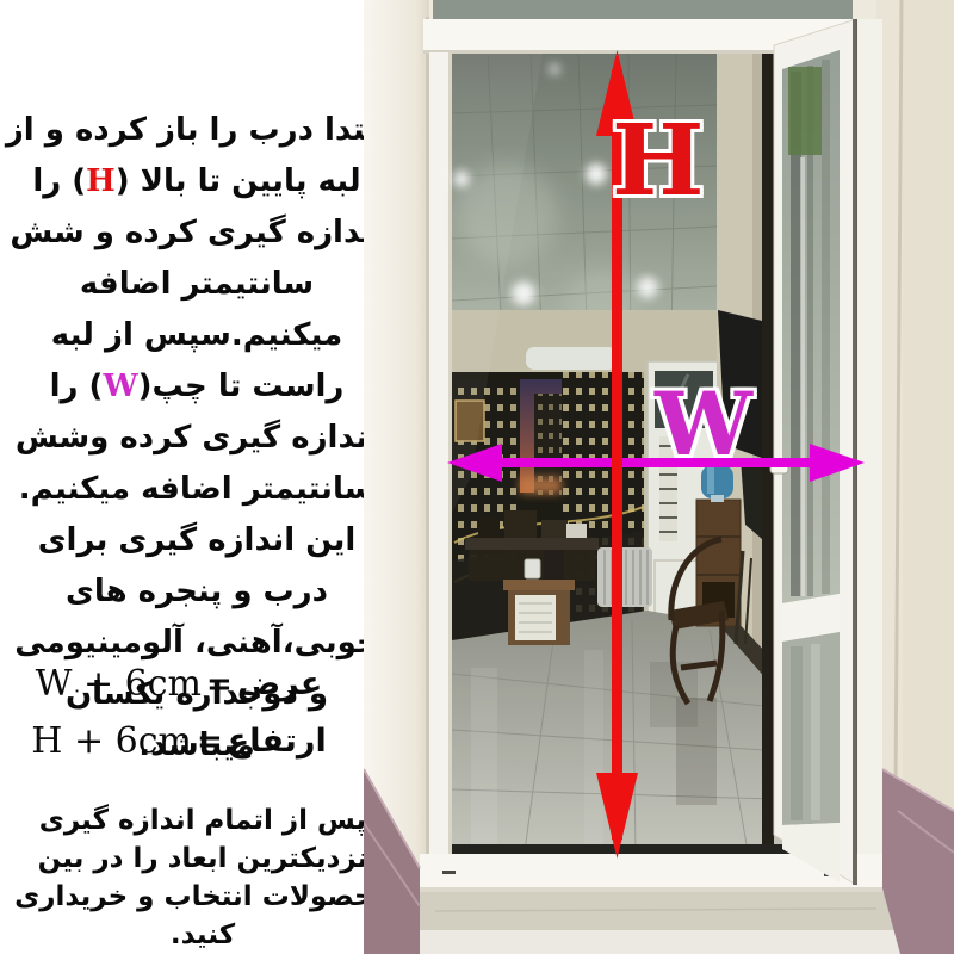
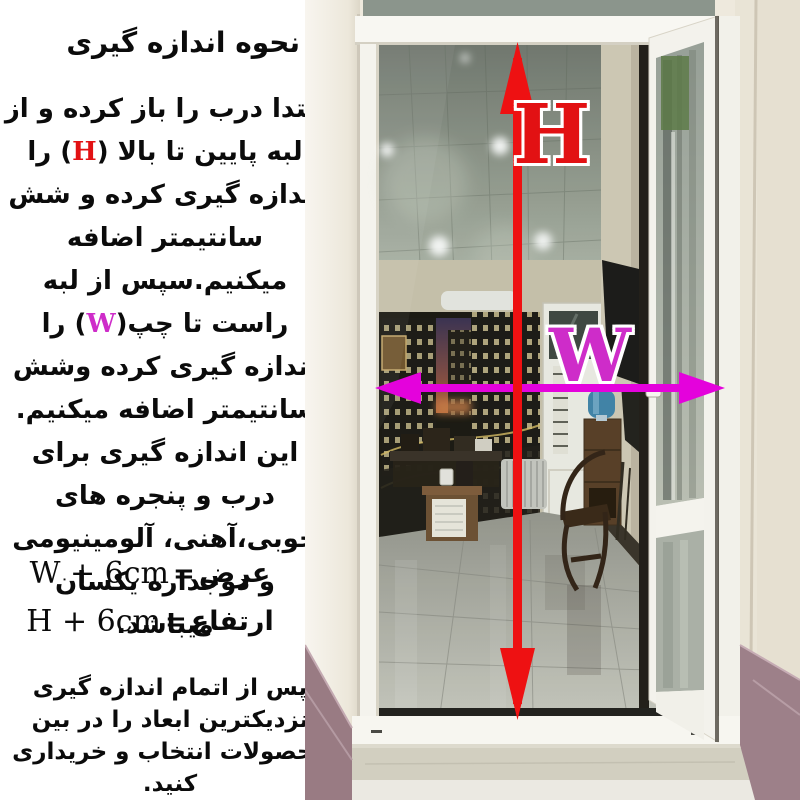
+ نحوه اندازه گیری
  تدا درب را باز کرده و از لبه پایین تا بالا (H) رادازه گیری کرده و شش سانتیمتر اضافه میکنیم.سپس از لبه راست تا چپ(W) راندازه گیری کرده وشش سانتیمتر اضافه میکنیم. این اندازه گیری برای درب و پنجره هایوبی،آهنی، آلومینیومی و دوجداره یکسان میباشد.
  عرض
  =
  W + 6cm
  ارتفاع
  =
  H + 6cm
  پس از اتمام اندازه گیری نزدیکترین ابعاد را در بینصولات انتخاب و خریداری کنید.
  H
  W
